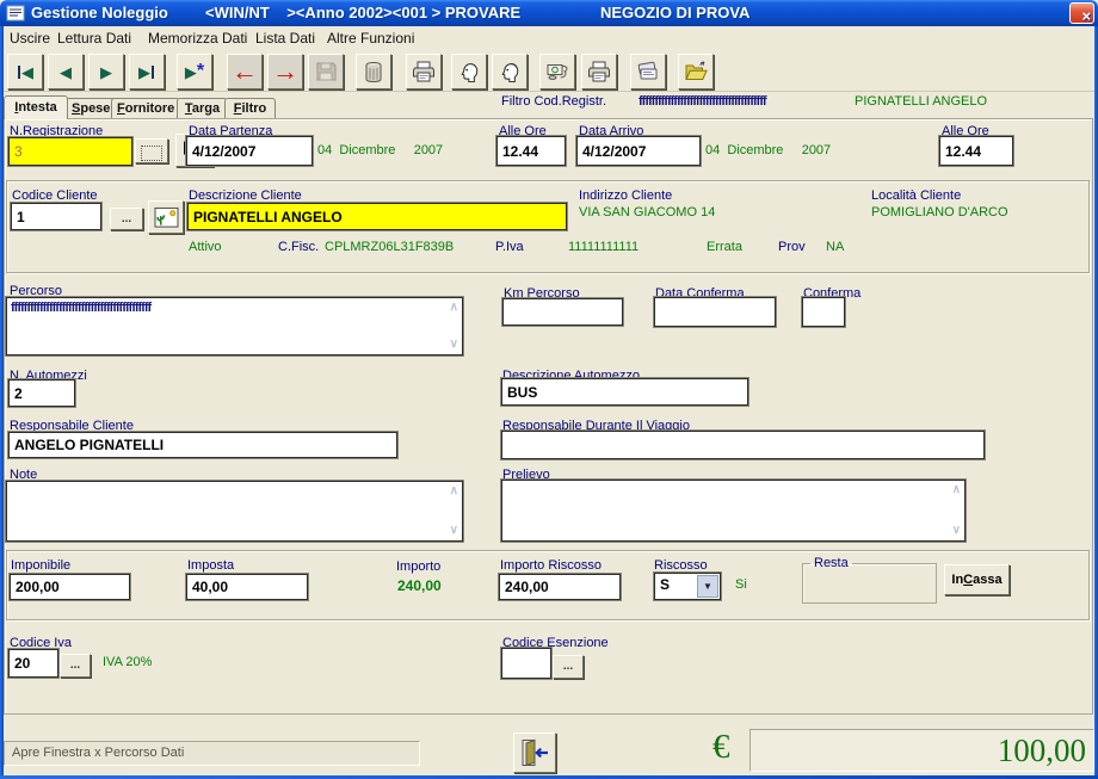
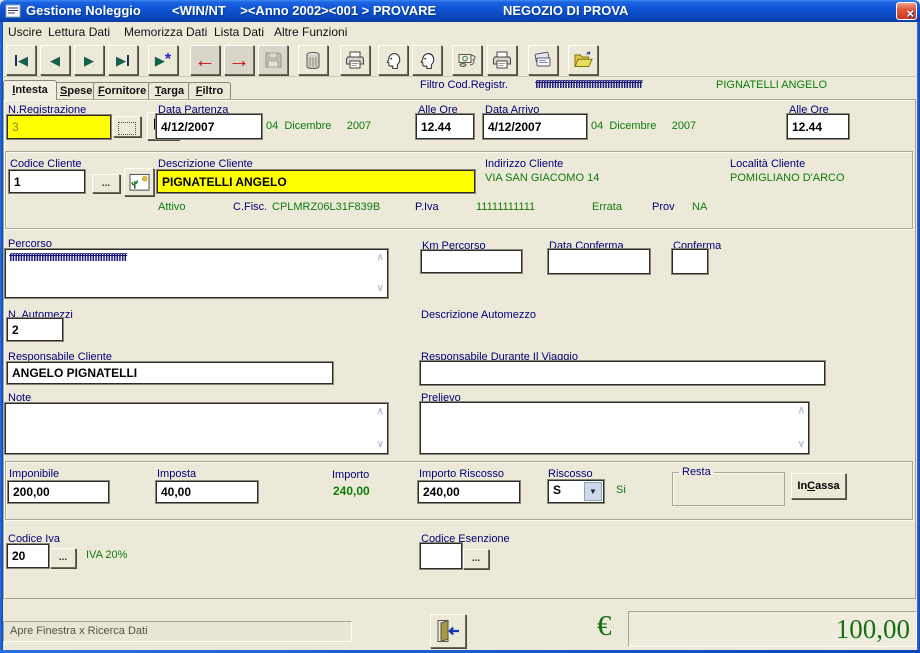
  Gestione Noleggio
  <WIN/NT ><Anno 2002><001 > PROVARE
  NEGOZIO DI PROVA
  ×
  Uscire
  Lettura Dati
  Memorizza Dati
  Lista Dati
  Altre Funzioni
  ◀
  ◀
  ▶
  ▶
  ▶
  *
  ←
  →
  Filtro Cod.Registr.
  ffffffffffffffffffffffffffffffffffffffff
  PIGNATELLI ANGELO
  Intesta
  Spese
  Fornitore
  Targa
  Filtro
  N.Registrazione
  3
  Data Partenza
  4/12/2007
  04 Dicembre 2007
  Alle Ore
  12.44
  Data Arrivo
  4/12/2007
  04 Dicembre 2007
  Alle Ore
  12.44
  Codice Cliente
  1
  ...
  Descrizione Cliente
  PIGNATELLI ANGELO
  Indirizzo Cliente
  VIA SAN GIACOMO 14
  Località Cliente
  POMIGLIANO D'ARCO
  Attivo
  C.Fisc.
  CPLMRZ06L31F839B
  P.Iva
  11111111111
  Errata
  Prov
  NA
  Percorso
  ffffffffffffffffffffffffffffffffffffffffffff
  ∧
  ∨
  Km Percorso
  Data Conferma
  Conferma
  N. Automezzi
  2
  Descrizione Automezzo
- BUS
  Responsabile Cliente
  ANGELO PIGNATELLI
  Responsabile Durante Il Viaggio
  Note
  ∧
  ∨
  Prelievo
  ∧
  ∨
  Imponibile
  200,00
  Imposta
  40,00
  Importo
  240,00
  Importo Riscosso
  240,00
  Riscosso
  S
  ▼
  Si
  Resta
  InCassa
  Codice Iva
  20
  ...
  IVA 20%
  Codice Esenzione
  ...
- Apre Finestra x Percorso Dati
+ Apre Finestra x Ricerca Dati
  €
  100,00
